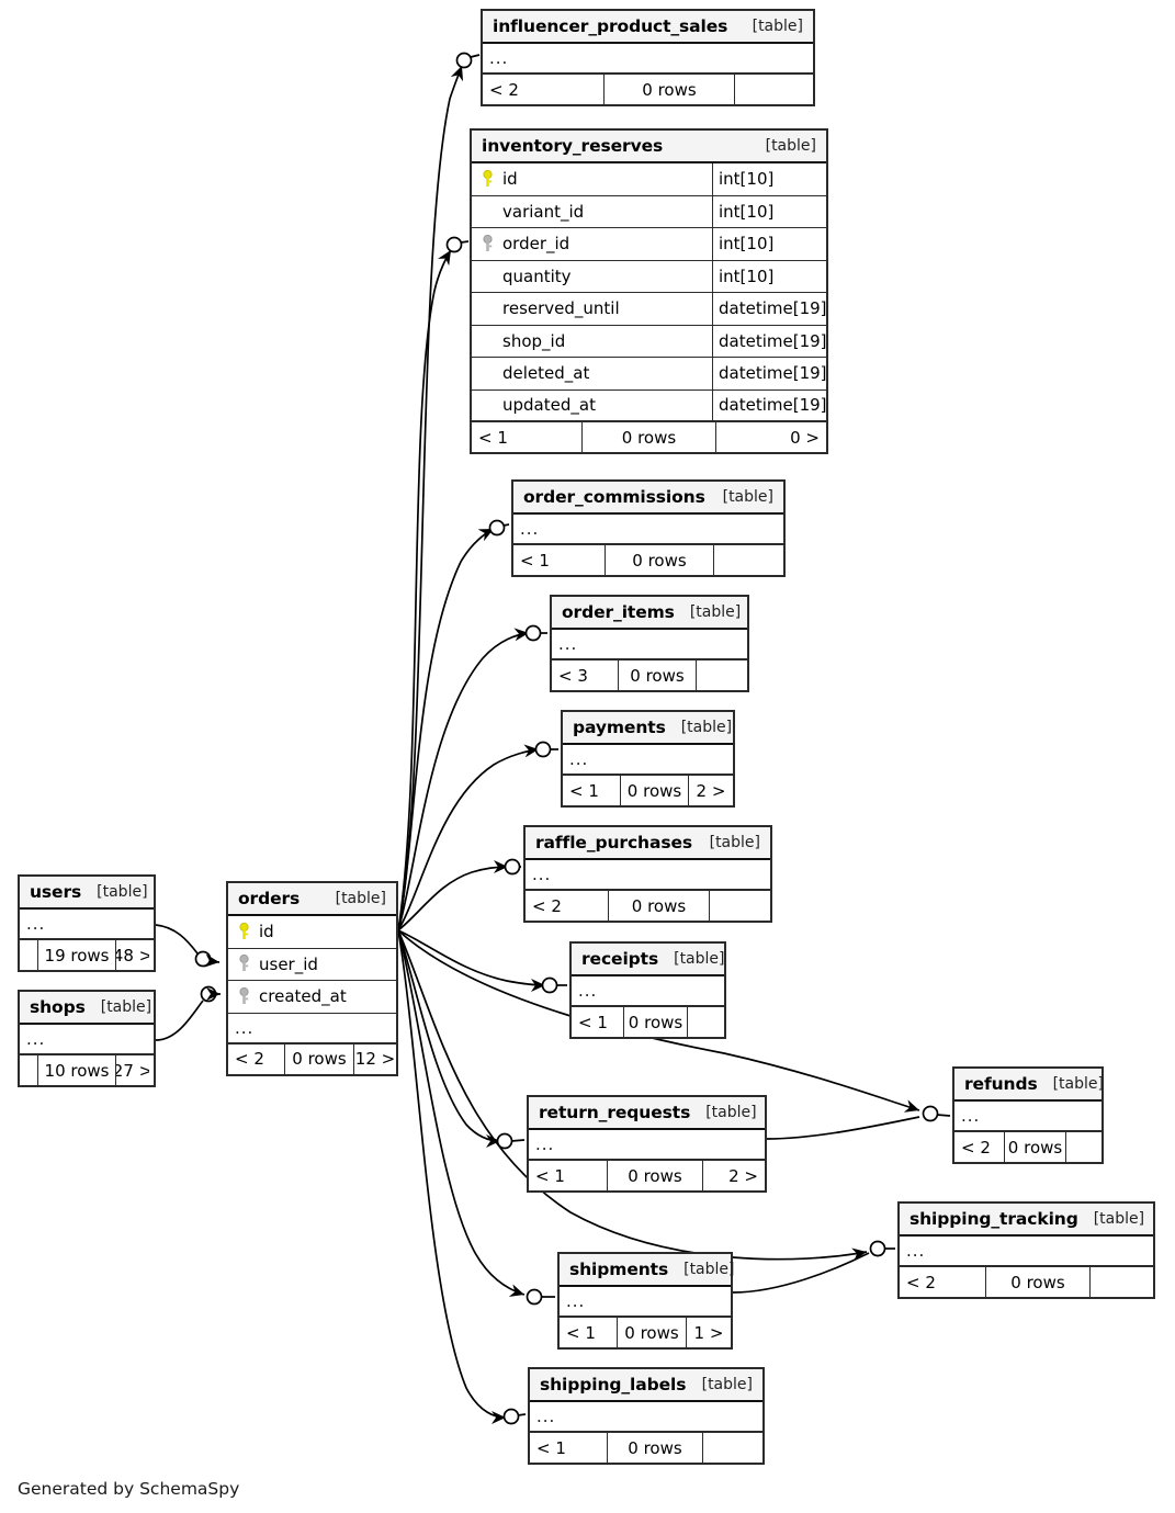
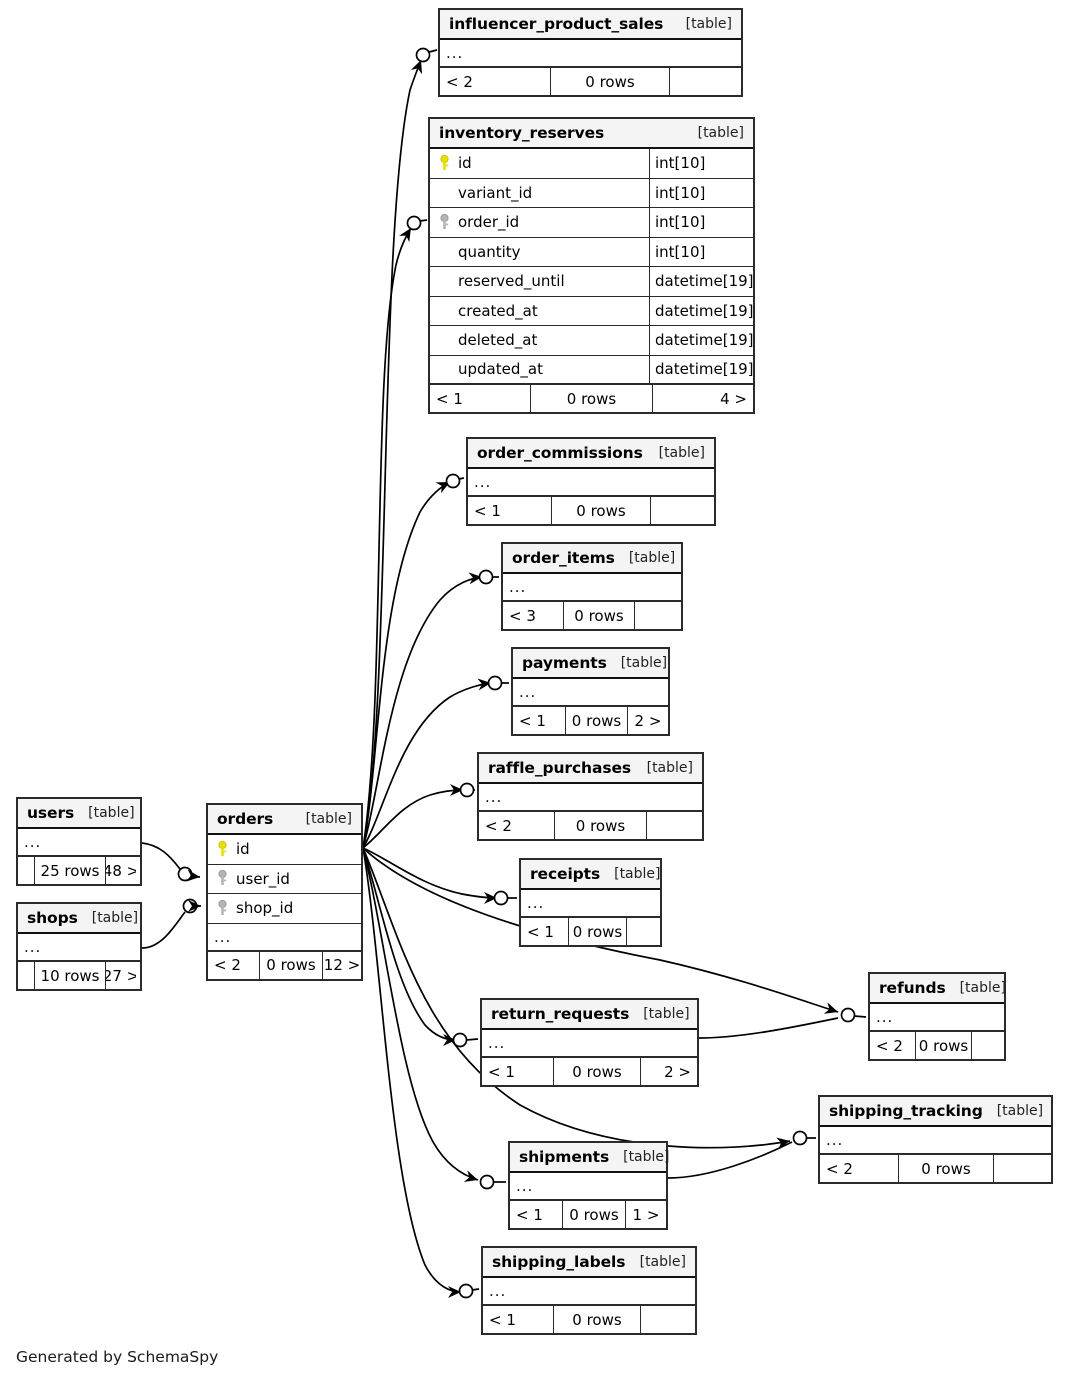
  influencer_product_sales
  [table]
  ...
  < 2
  0 rows
  inventory_reserves
  [table]
  id
  int[10]
  variant_id
  int[10]
  order_id
  int[10]
  quantity
  int[10]
  reserved_until
  datetime[19]
- shop_id
+ created_at
  datetime[19]
  deleted_at
  datetime[19]
  updated_at
  datetime[19]
  < 1
  0 rows
- 0 >
+ 4 >
  order_commissions
  [table]
  ...
  < 1
  0 rows
  order_items
  [table]
  ...
  < 3
  0 rows
  payments
  [table]
  ...
  < 1
  0 rows
  2 >
  raffle_purchases
  [table]
  ...
  < 2
  0 rows
  receipts
  [table]
  ...
  < 1
  0 rows
  refunds
  [table]
  ...
  < 2
  0 rows
  return_requests
  [table]
  ...
  < 1
  0 rows
  2 >
  shipping_tracking
  [table]
  ...
  < 2
  0 rows
  shipments
  [table]
  ...
  < 1
  0 rows
  1 >
  shipping_labels
  [table]
  ...
  < 1
  0 rows
  users
  [table]
  ...
- 19 rows
+ 25 rows
  48 >
  shops
  [table]
  ...
  10 rows
  27 >
  orders
  [table]
  id
  user_id
- created_at
+ shop_id
  ...
  < 2
  0 rows
  12 >
  Generated by SchemaSpy
